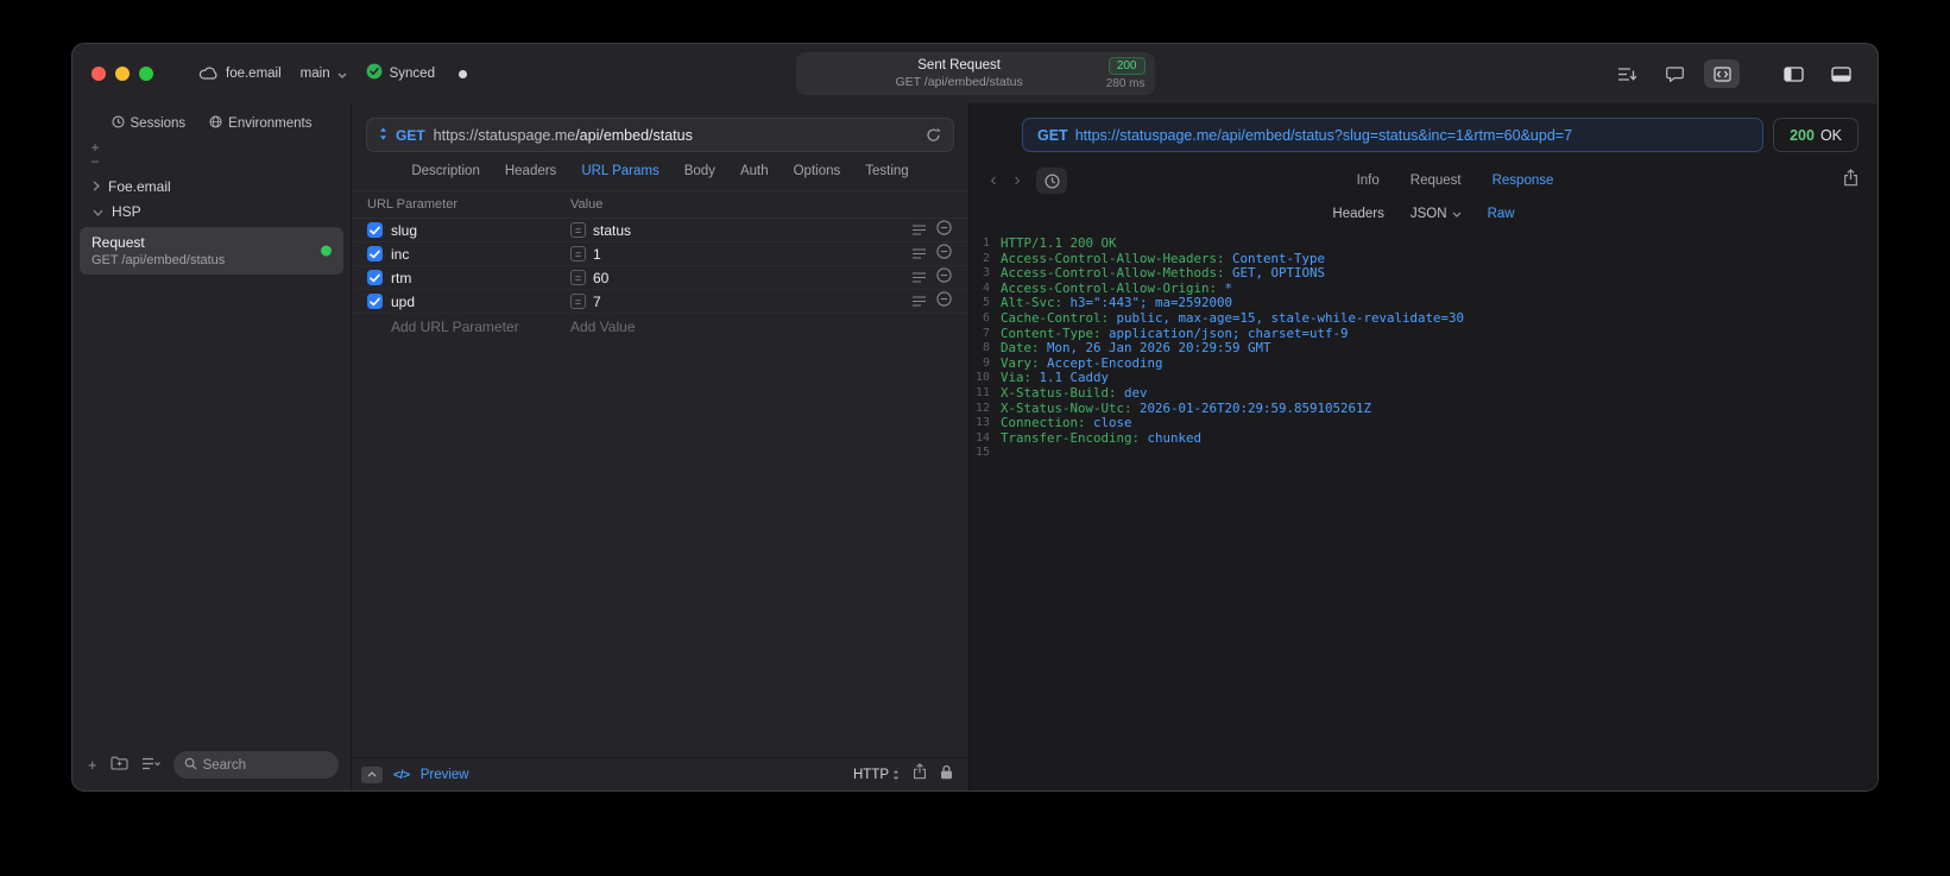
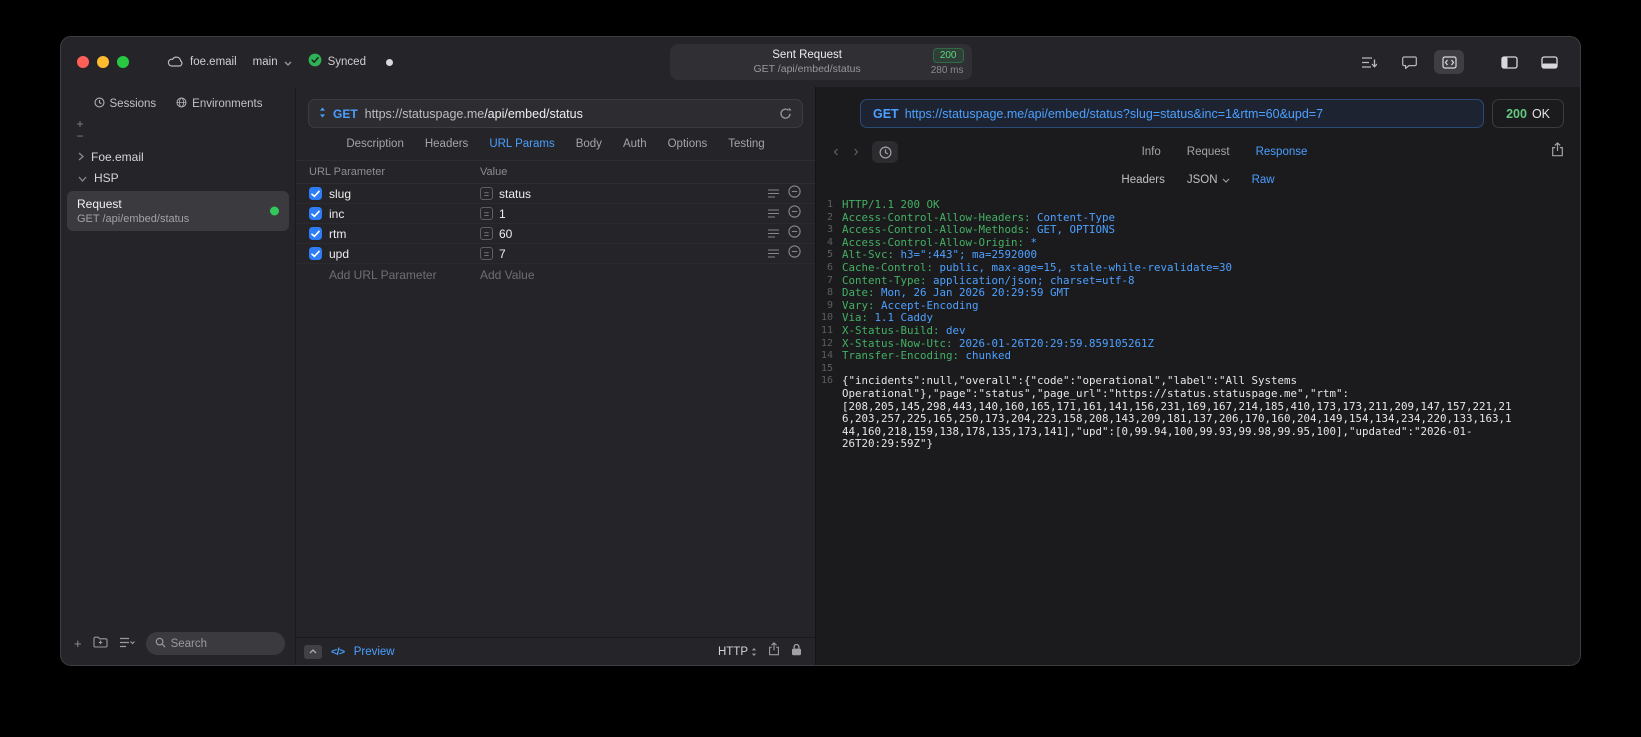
  foe.email
  main
  Synced
  Sent Request
  GET /api/embed/status
  200
  280 ms
  Sessions
  Environments
  +
  −
  Foe.email
  HSP
  Request
  GET /api/embed/status
  +
  Search
  GET
  https://statuspage.me
  /api/embed/status
  Description
  Headers
  URL Params
  Body
  Auth
  Options
  Testing
  URL Parameter
  Value
  slug
  =
  status
  inc
  =
  1
  rtm
  =
  60
  upd
  =
  7
  Add URL Parameter
  Add Value
  </>
  Preview
  HTTP
  GET
  https://statuspage.me/api/embed/status?slug=status&inc=1&rtm=60&upd=7
  200
  OK
  ‹
  ›
  Info
  Request
  Response
  Headers
  JSON
  Raw
  1
  HTTP/1.1 200 OK
  2
  Access-Control-Allow-Headers: Content-Type
  3
  Access-Control-Allow-Methods: GET, OPTIONS
  4
  Access-Control-Allow-Origin: *
  5
  Alt-Svc: h3=":443"; ma=2592000
  6
  Cache-Control: public, max-age=15, stale-while-revalidate=30
  7
- Content-Type: application/json; charset=utf-9
+ Content-Type: application/json; charset=utf-8
  8
  Date: Mon, 26 Jan 2026 20:29:59 GMT
  9
  Vary: Accept-Encoding
  10
  Via: 1.1 Caddy
  11
  X-Status-Build: dev
  12
  X-Status-Now-Utc: 2026-01-26T20:29:59.859105261Z
- 13
- Connection: close
  14
  Transfer-Encoding: chunked
  15
+ 16
+ {"incidents":null,"overall":{"code":"operational","label":"All Systems Operational"},"page":"status","page_url":"https://status.statuspage.me","rtm":[208,205,145,298,443,140,160,165,171,161,141,156,231,169,167,214,185,410,173,173,211,209,147,157,221,216,203,257,225,165,250,173,204,223,158,208,143,209,181,137,206,170,160,204,149,154,134,234,220,133,163,144,160,218,159,138,178,135,173,141],"upd":[0,99.94,100,99.93,99.98,99.95,100],"updated":"2026-01-26T20:29:59Z"}
